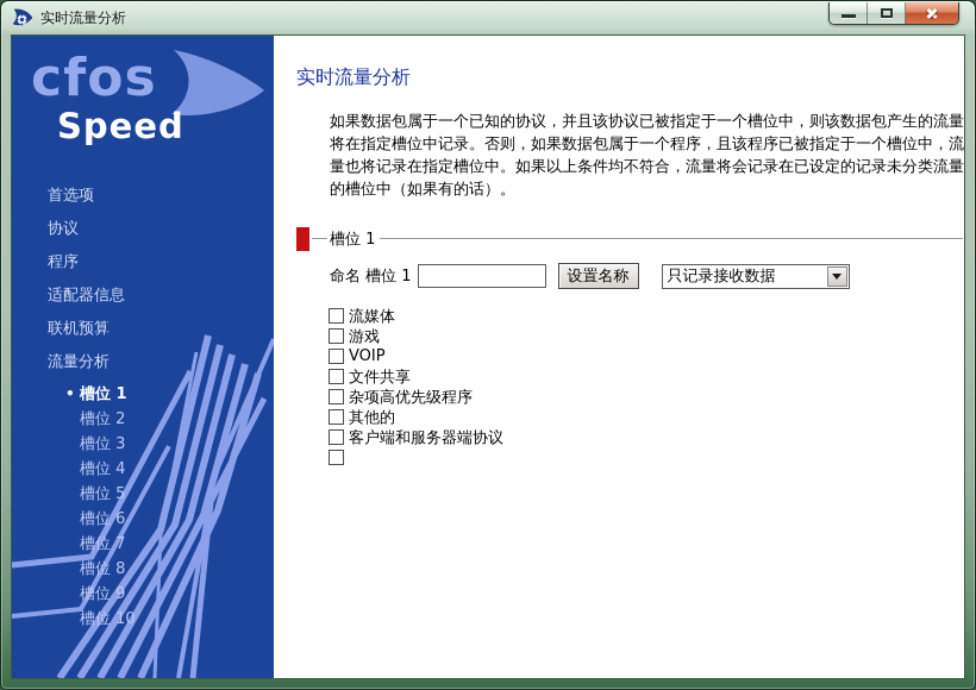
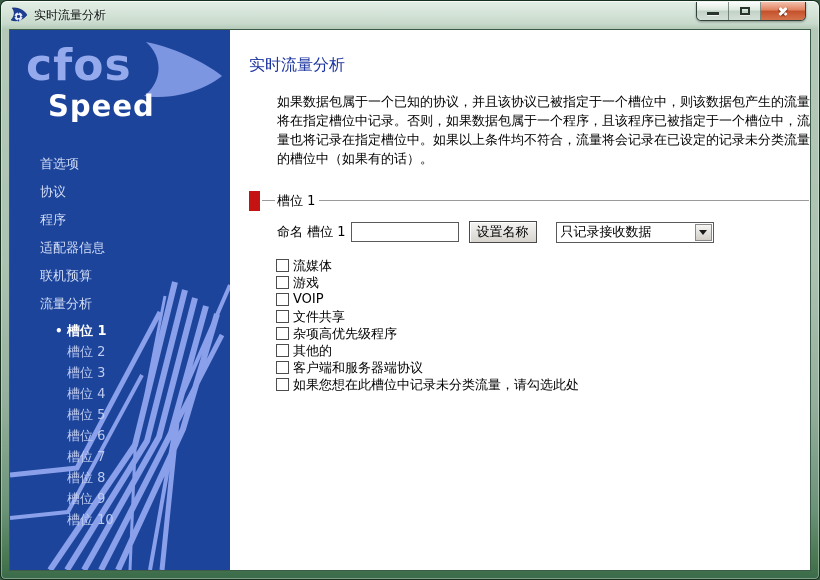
  实时流量分析
  cfos
  Speed
  首选项
  协议
  程序
  适配器信息
  联机预算
  流量分析
  •
  槽位 1
  槽位 2
  槽位 3
  槽位 4
  槽位 5
  槽位 6
  槽位 7
  槽位 8
  槽位 9
  槽位 10
  实时流量分析
  如果数据包属于一个已知的协议，并且该协议已被指定于一个槽位中，则该数据包产生的流量将在指定槽位中记录。否则，如果数据包属于一个程序，且该程序已被指定于一个槽位中，流量也将记录在指定槽位中。如果以上条件均不符合，流量将会记录在已设定的记录未分类流量的槽位中（如果有的话）。
  槽位 1
  命名 槽位 1
  设置名称
  只记录接收数据
  流媒体
  游戏
  VOIP
  文件共享
  杂项高优先级程序
  其他的
  客户端和服务器端协议
+ 如果您想在此槽位中记录未分类流量，请勾选此处
